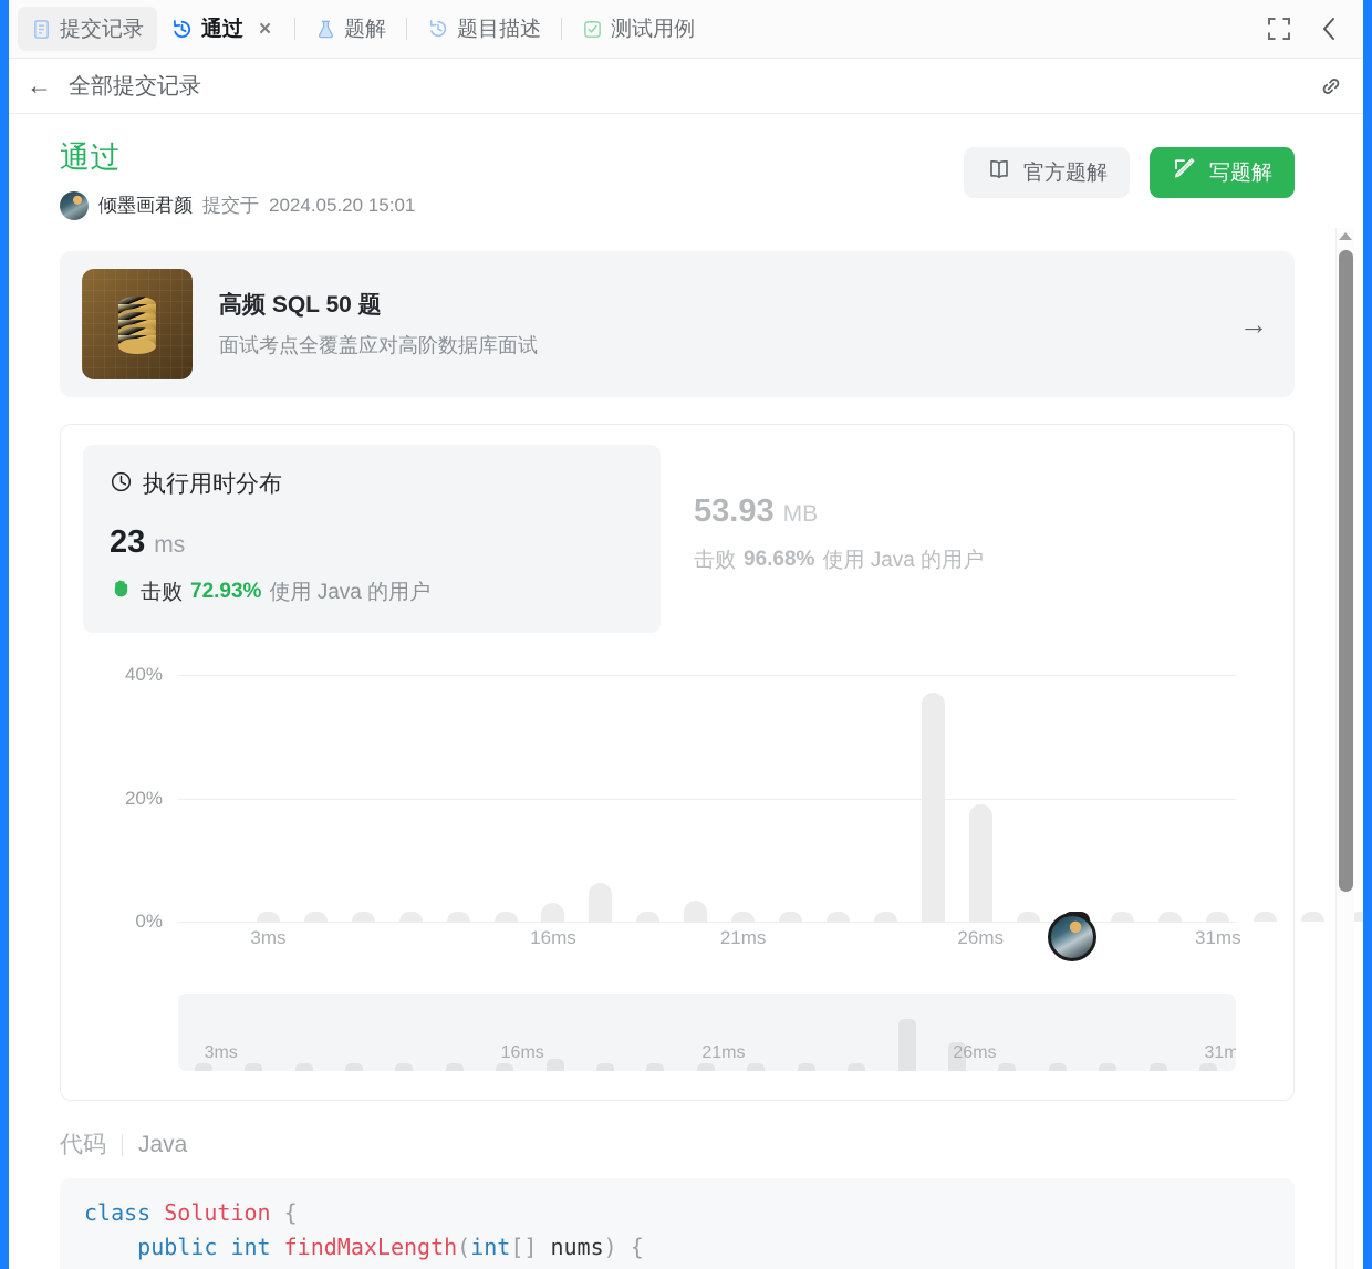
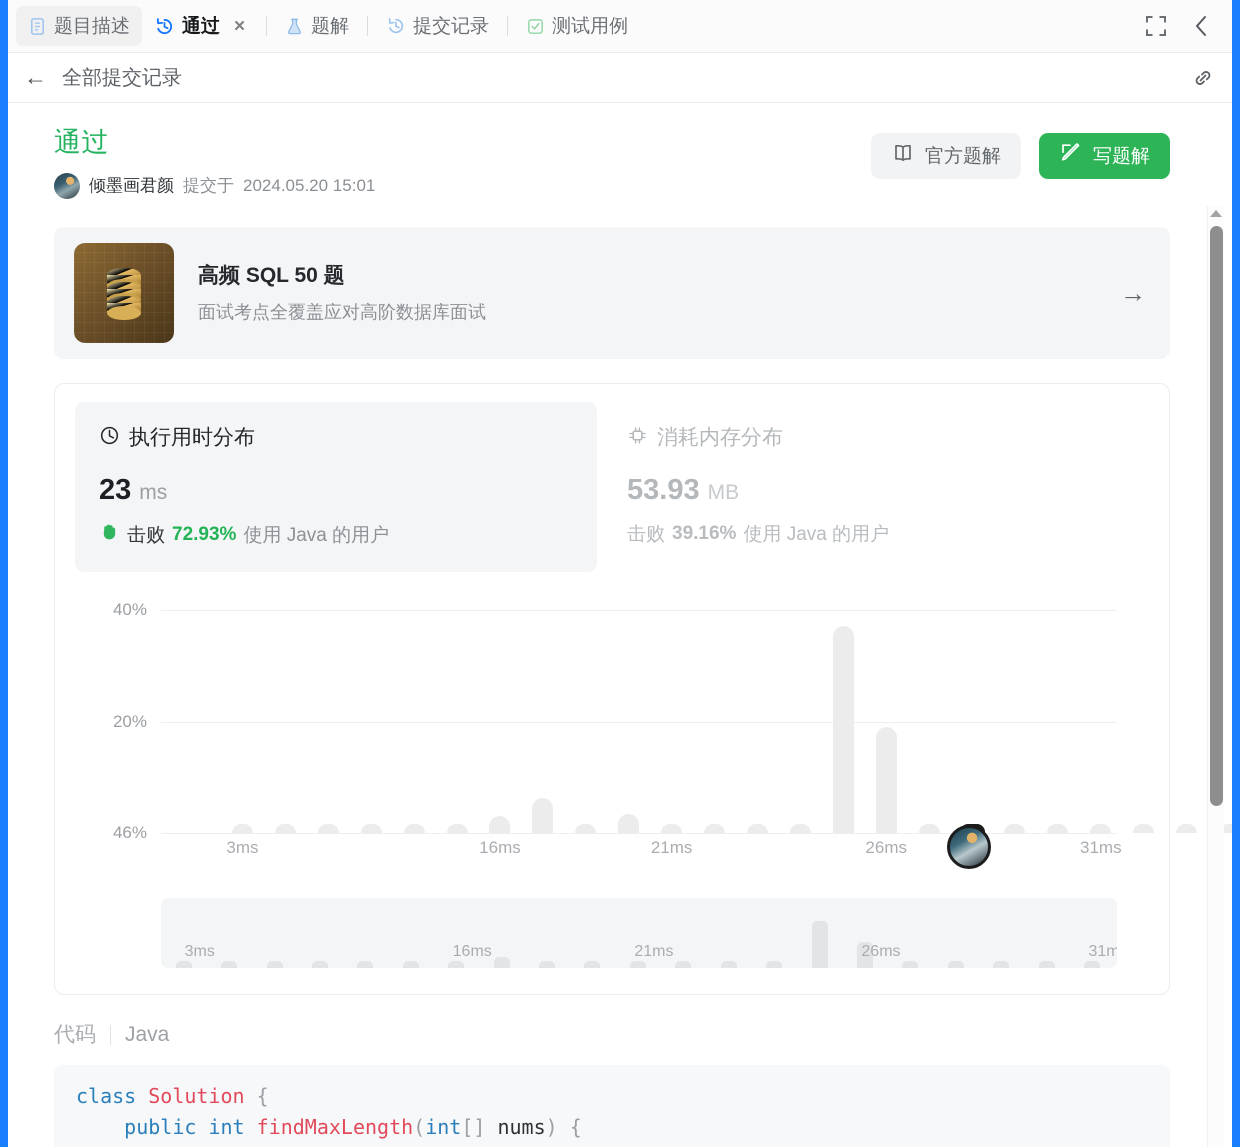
- 提交记录
+ 题目描述
  通过
  ×
  题解
- 题目描述
+ 提交记录
  测试用例
  ←
  全部提交记录
  通过
  倾墨画君颜
  提交于
  2024.05.20 15:01
  官方题解
  写题解
  高频 SQL 50 题
  面试考点全覆盖应对高阶数据库面试
  →
  执行用时分布
  23
  ms
  击败
  72.93%
  使用 Java 的用户
+ 消耗内存分布
  53.93
  MB
  击败
- 96.68%
+ 39.16%
  使用 Java 的用户
- 0%
+ 46%
  20%
  40%
  3ms
  16ms
  21ms
  26ms
  31ms
  3ms
  16ms
  21ms
  26ms
  31m
  代码
  Java
  class Solution {
  public int findMaxLength(int[] nums) {
